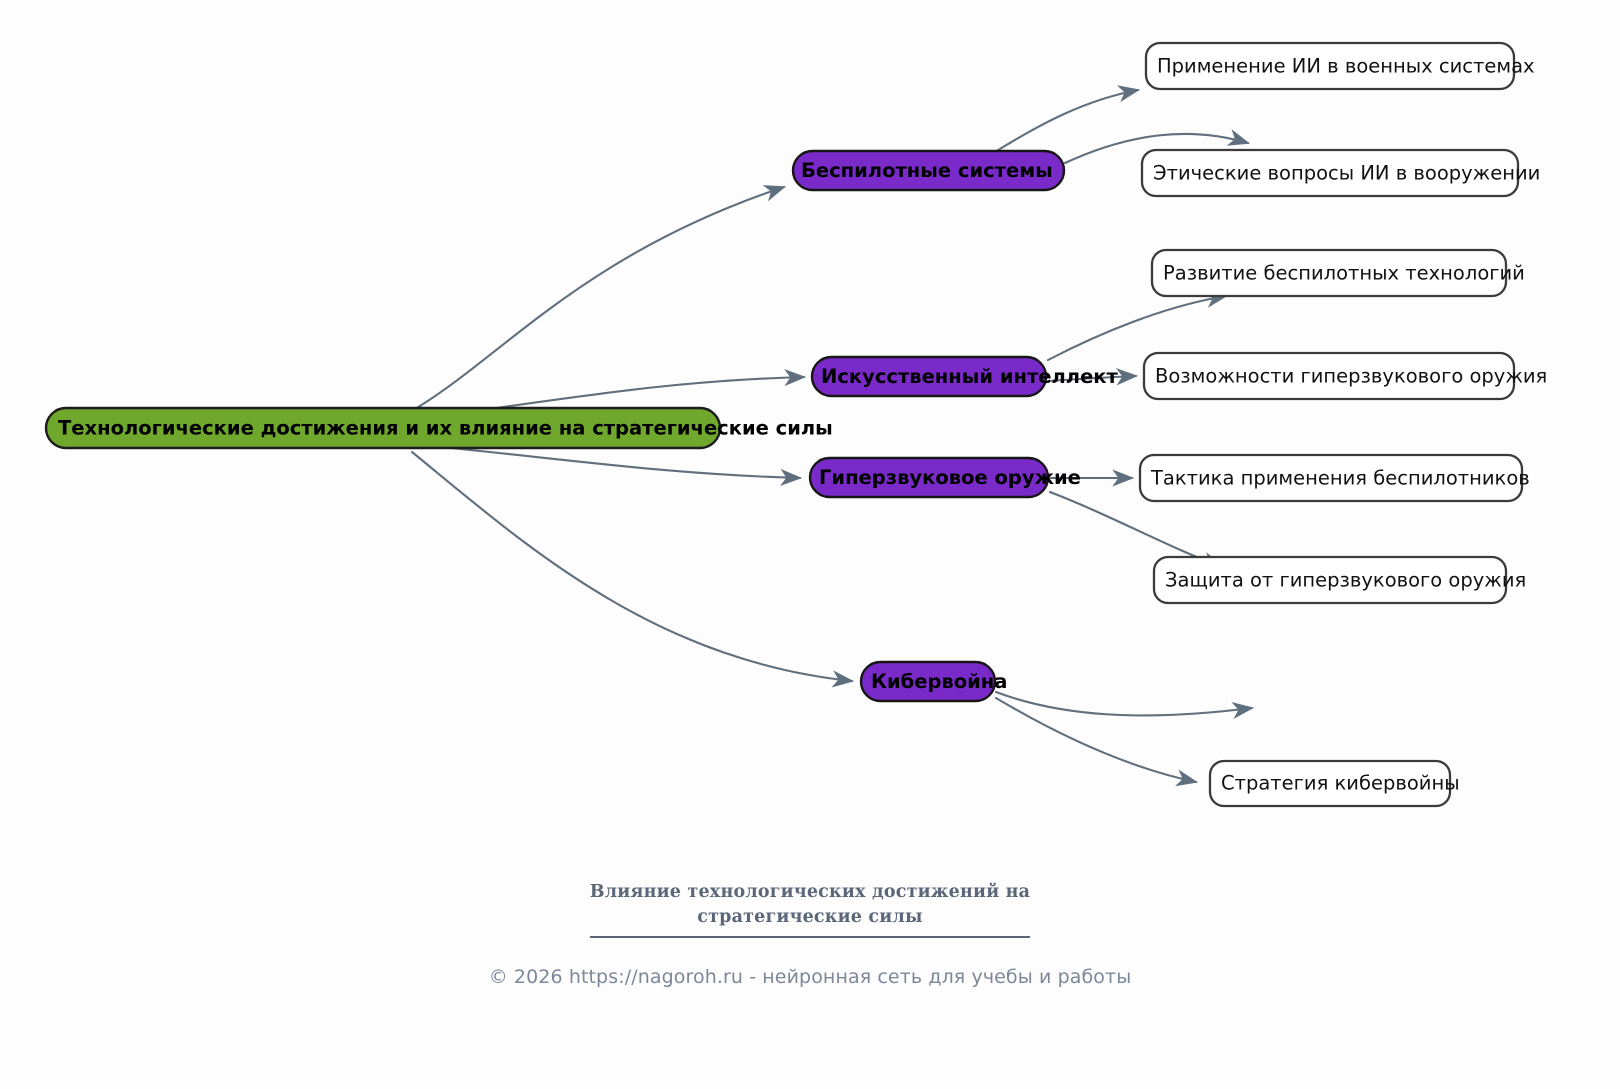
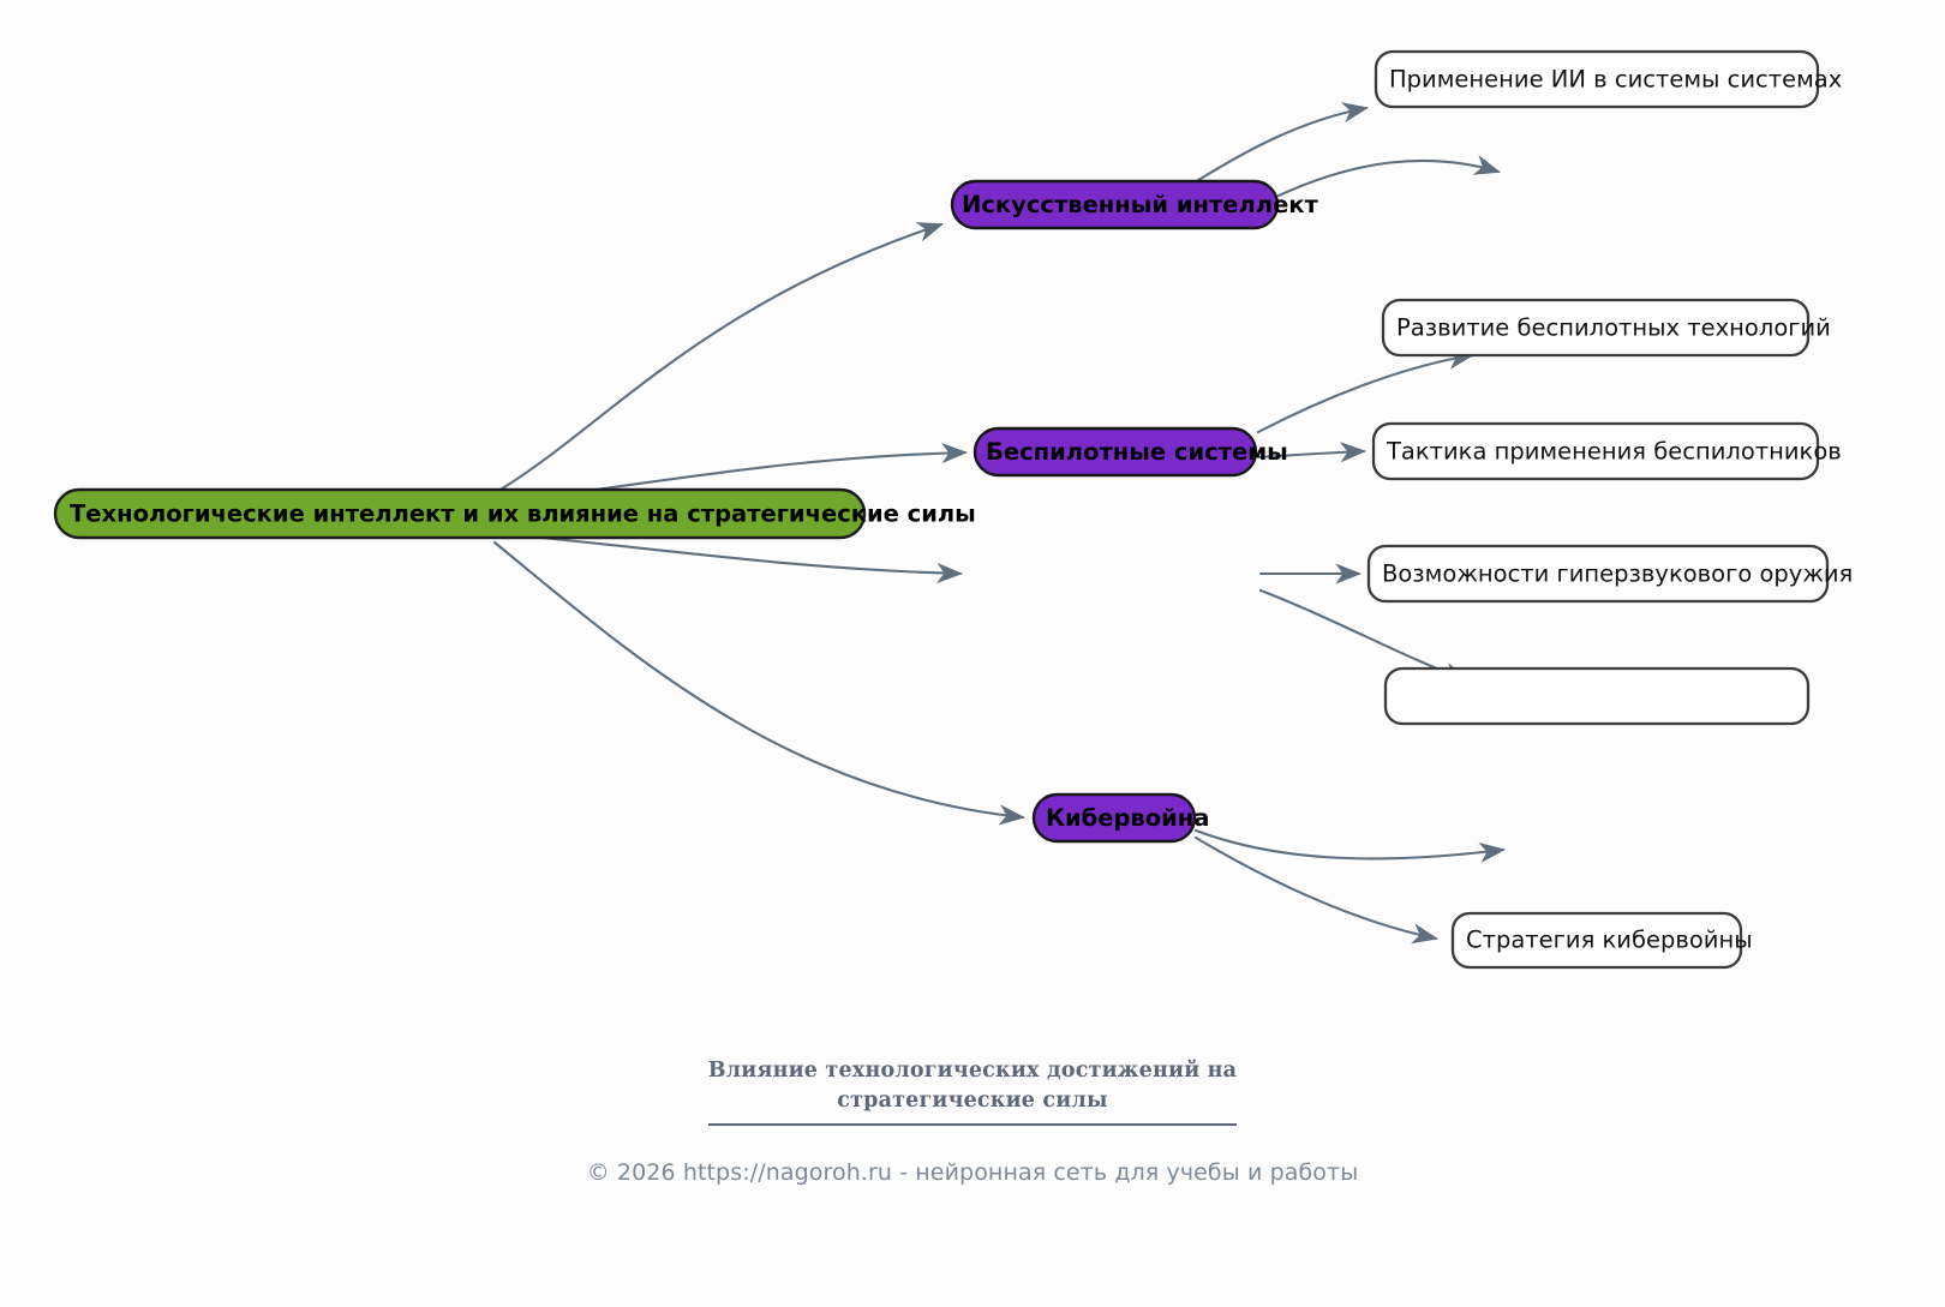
- Технологические достижения и их влияние на стратегические силы
+ Технологические интеллект и их влияние на стратегические силы
- Беспилотные системы
+ Искусственный интеллект
- Применение ИИ в военных системах
+ Применение ИИ в системы системах
- Этические вопросы ИИ в вооружении
- Искусственный интеллект
+ Беспилотные системы
  Развитие беспилотных технологий
- Возможности гиперзвукового оружия
+ Тактика применения беспилотников
- Гиперзвуковое оружие
- Тактика применения беспилотников
+ Возможности гиперзвукового оружия
- Защита от гиперзвукового оружия
  Кибервойна
  Стратегия кибервойны
  Влияние технологических достижений на
  стратегические силы
  © 2026 https://nagoroh.ru - нейронная сеть для учебы и работы
